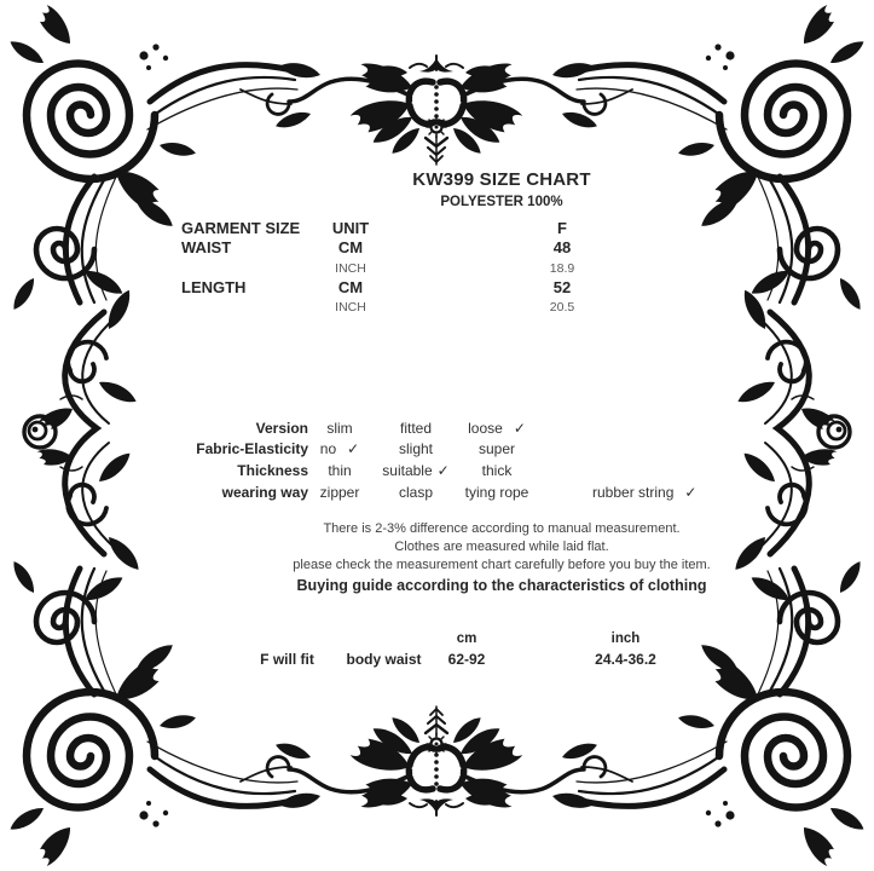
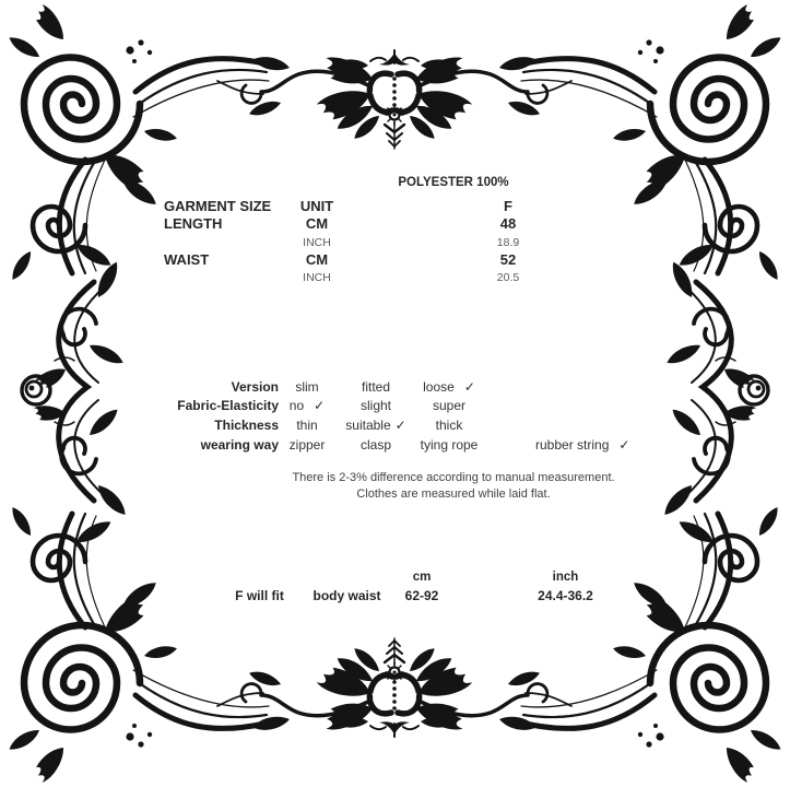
- KW399 SIZE CHART
  POLYESTER 100%
  GARMENT SIZE
  UNIT
  F
- WAIST
+ LENGTH
  CM
  48
  INCH
  18.9
- LENGTH
+ WAIST
  CM
  52
  INCH
  20.5
  Version
  slim
  fitted
  loose
  ✓
  Fabric-Elasticity
  no
  ✓
  slight
  super
  Thickness
  thin
  suitable
  ✓
  thick
  wearing way
  zipper
  clasp
  tying rope
  rubber string
  ✓
  There is 2-3% difference according to manual measurement.
  Clothes are measured while laid flat.
- please check the measurement chart carefully before you buy the item.
- Buying guide according to the characteristics of clothing
  cm
  inch
  F will fit
  body waist
  62-92
  24.4-36.2
